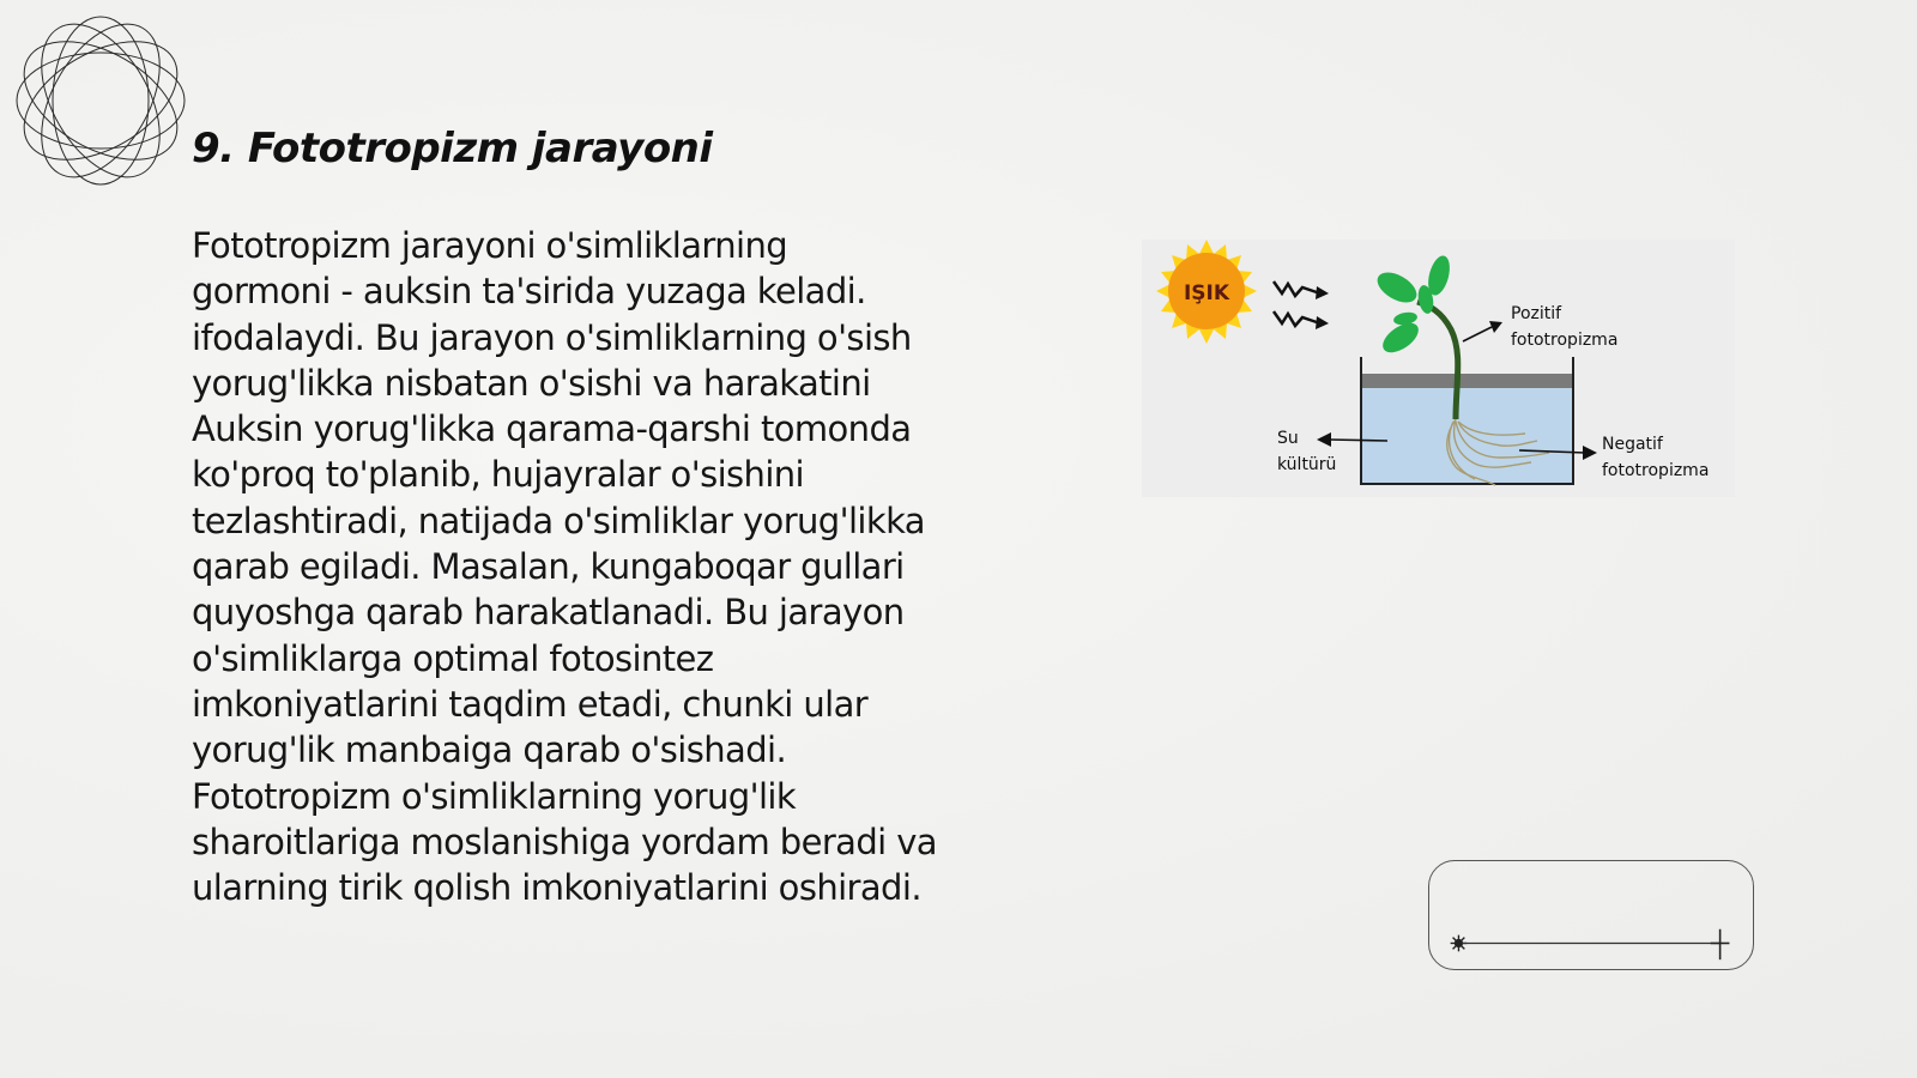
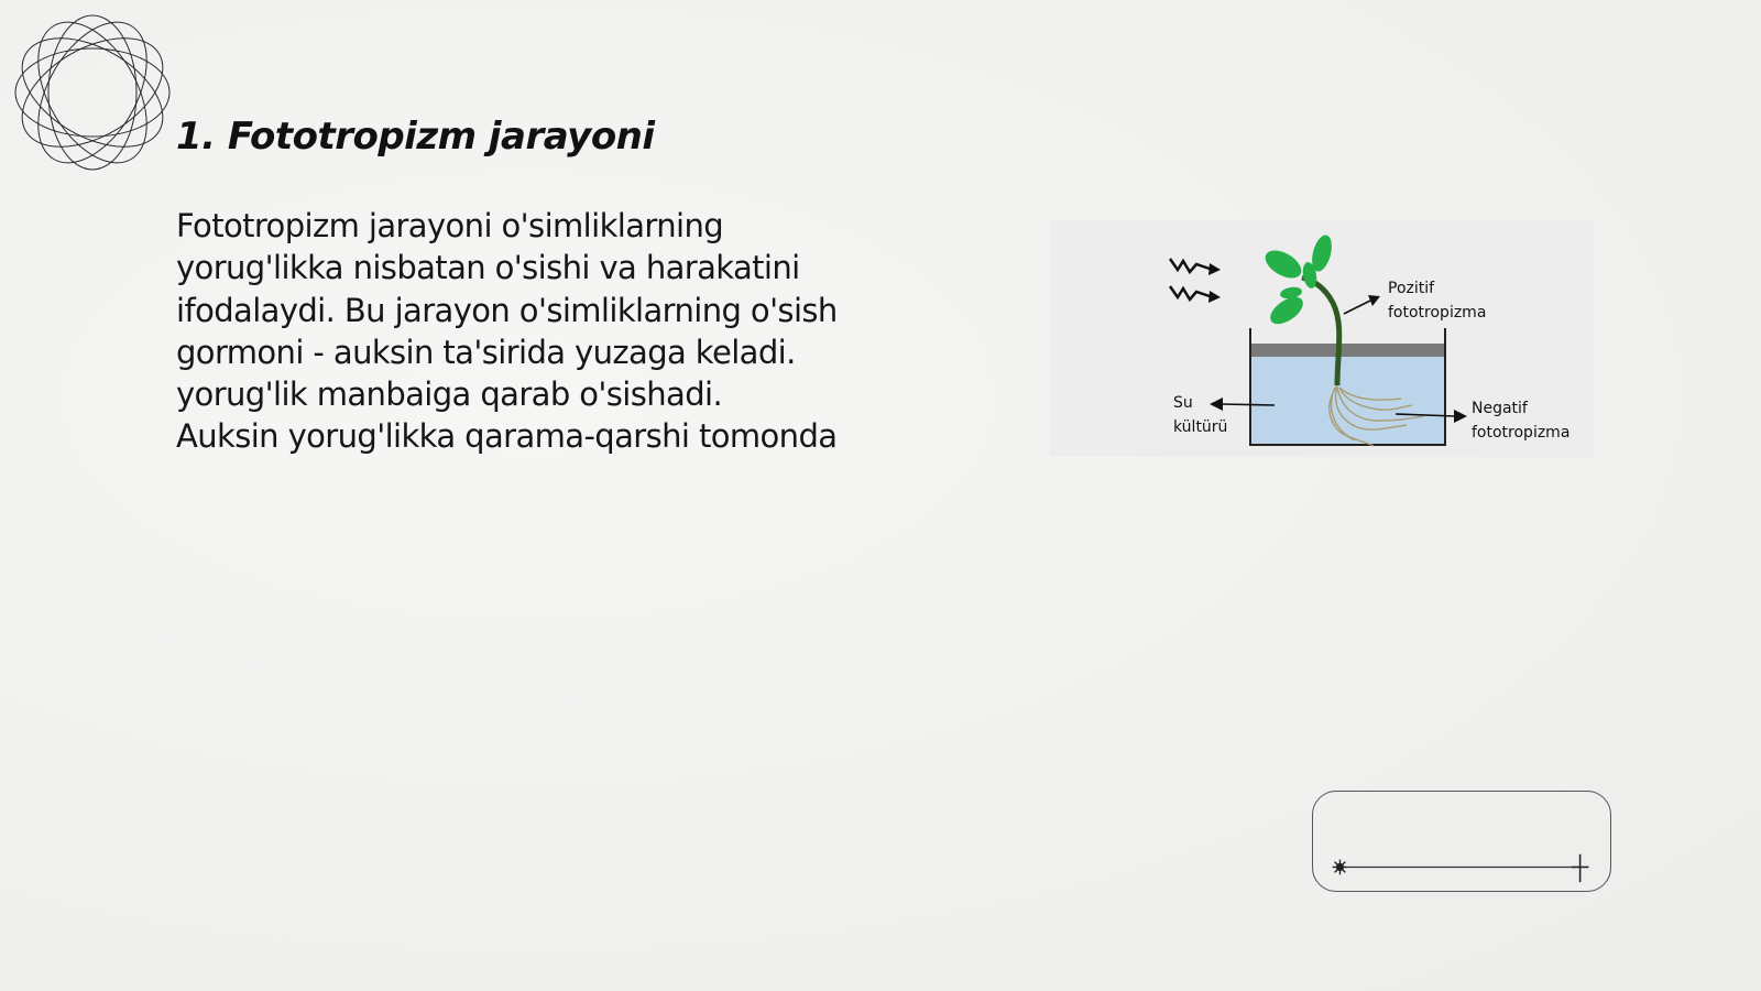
- 9. Fototropizm jarayoni
+ 1. Fototropizm jarayoni
  Fototropizm jarayoni o'simliklarning
- gormoni - auksin ta'sirida yuzaga keladi.
+ yorug'likka nisbatan o'sishi va harakatini
  ifodalaydi. Bu jarayon o'simliklarning o'sish
- yorug'likka nisbatan o'sishi va harakatini
+ gormoni - auksin ta'sirida yuzaga keladi.
- Auksin yorug'likka qarama-qarshi tomonda
+ yorug'lik manbaiga qarab o'sishadi.
- ko'proq to'planib, hujayralar o'sishini
- tezlashtiradi, natijada o'simliklar yorug'likka
- qarab egiladi. Masalan, kungaboqar gullari
- quyoshga qarab harakatlanadi. Bu jarayon
- o'simliklarga optimal fotosintez
- imkoniyatlarini taqdim etadi, chunki ular
- yorug'lik manbaiga qarab o'sishadi.
+ Auksin yorug'likka qarama-qarshi tomonda
- Fototropizm o'simliklarning yorug'lik
- sharoitlariga moslanishiga yordam beradi va
- ularning tirik qolish imkoniyatlarini oshiradi.
- IŞIK
  Pozitif
  fototropizma
  Negatif
  fototropizma
  Su
  kültürü
